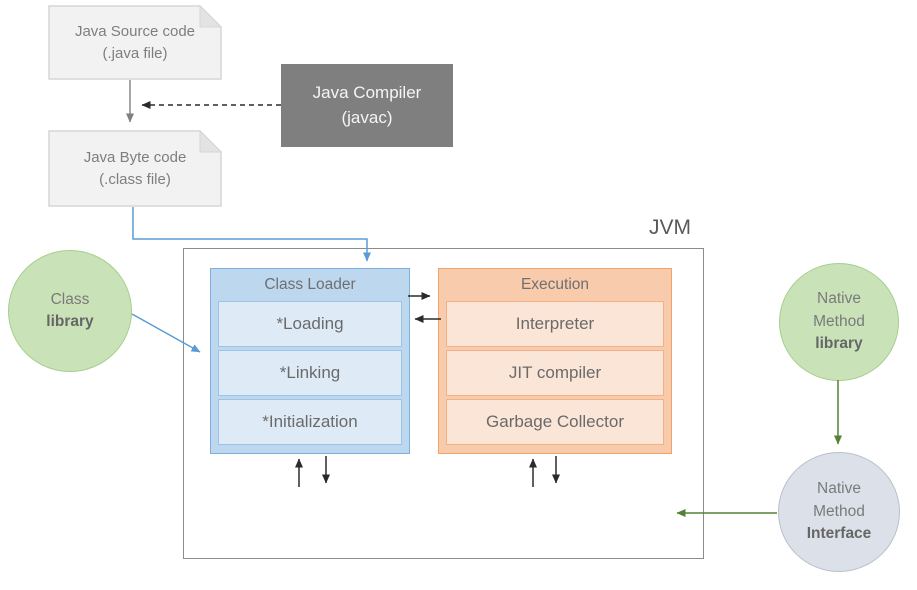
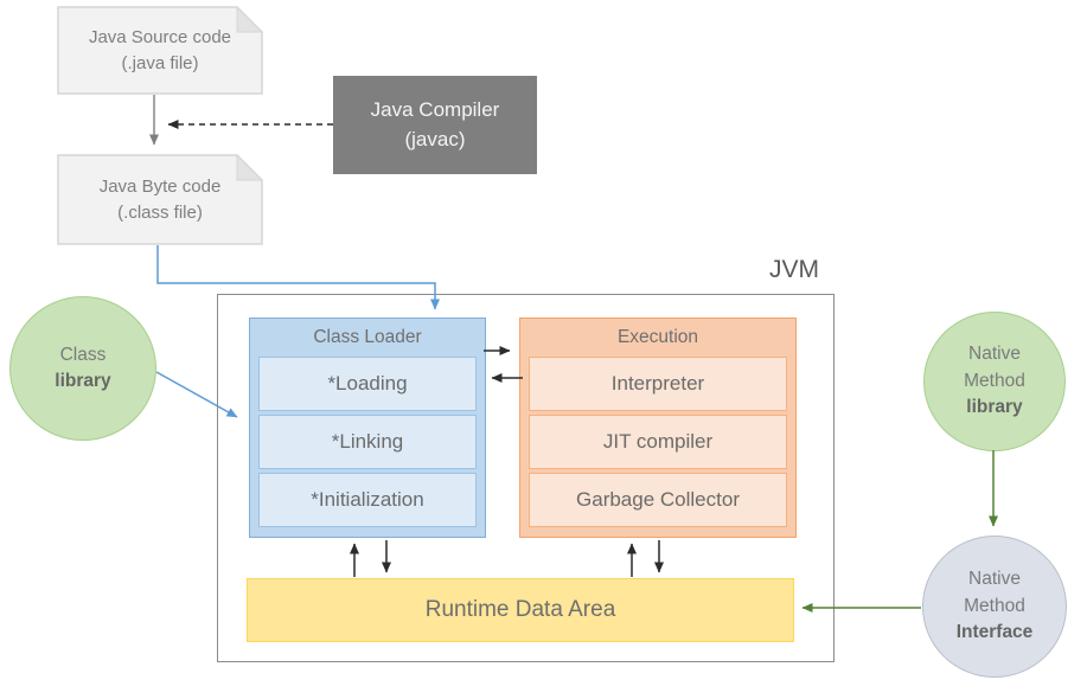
  Java Source code
  (.java file)
  Java Compiler
  (javac)
  Java Byte code
  (.class file)
  Class
  library
  JVM
  Class Loader
  *Loading
  *Linking
  *Initialization
  Execution
  Interpreter
  JIT compiler
  Garbage Collector
+ Runtime Data Area
  Native
  Method
  library
  Native
  Method
  Interface
